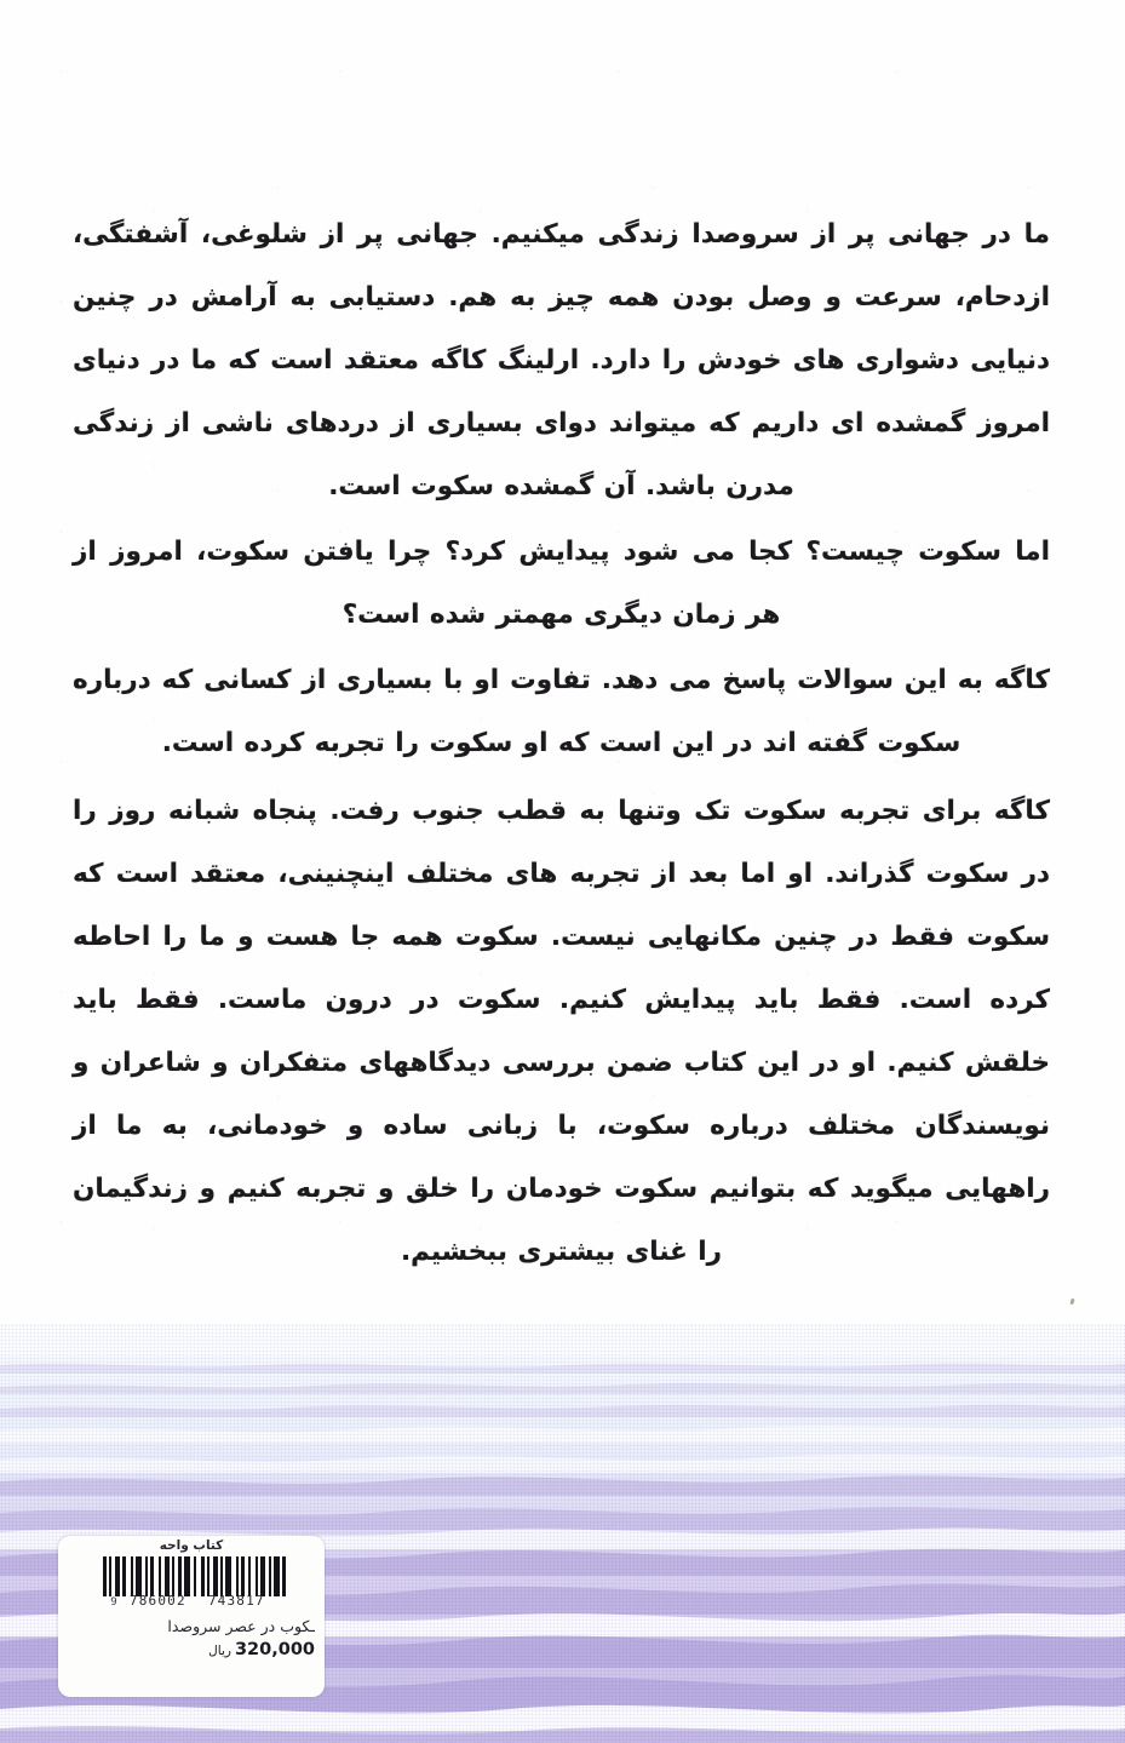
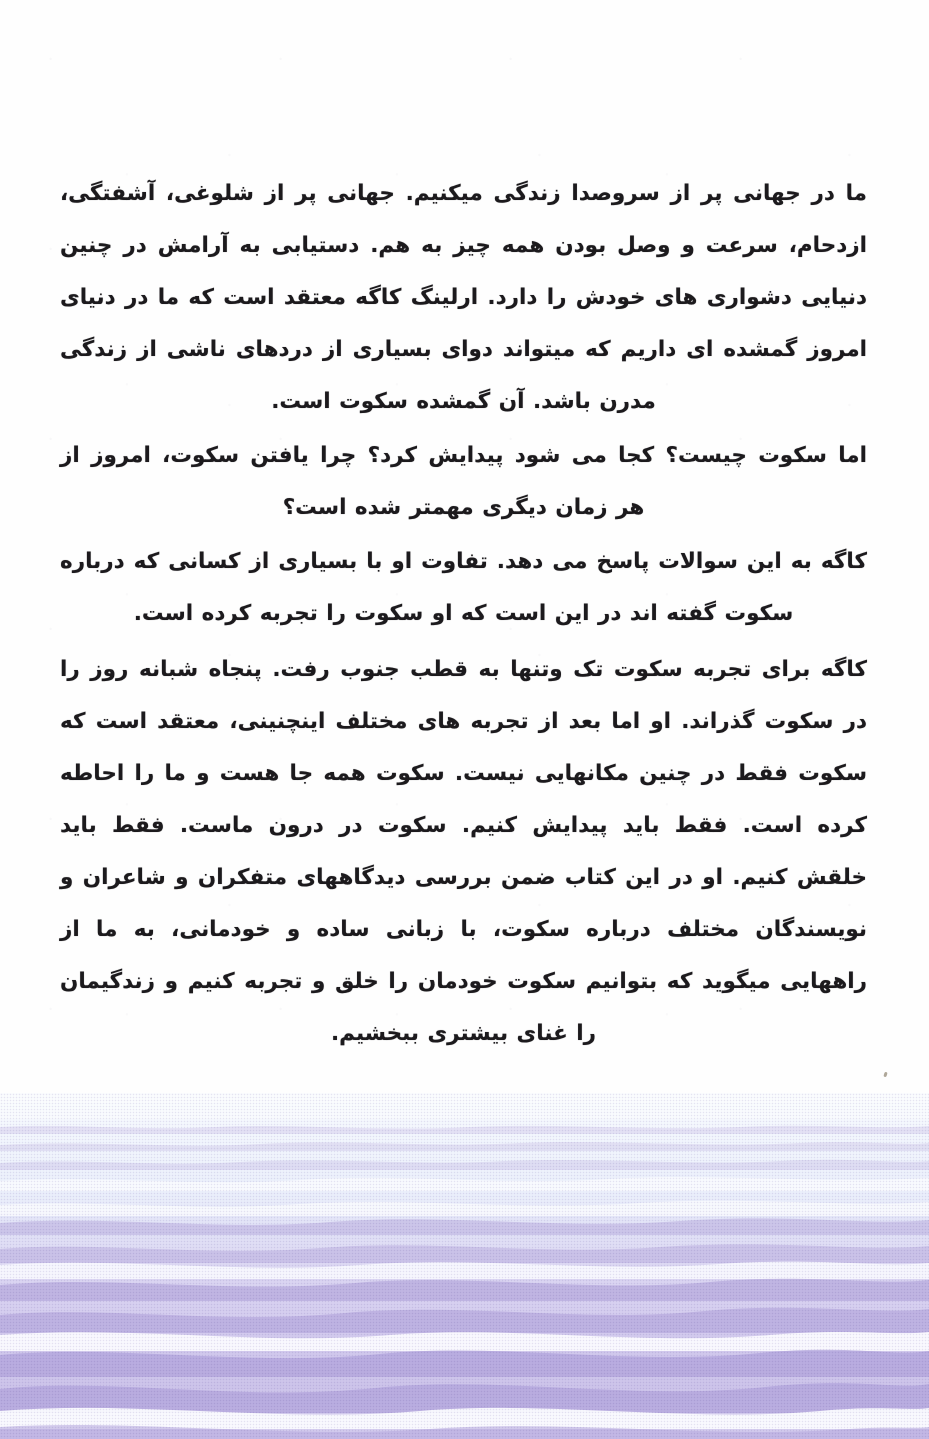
- کتاب واحه
- 9
- 786002
- 743817
- ـکوب در عصر سروصدا
- 320,000ریال
